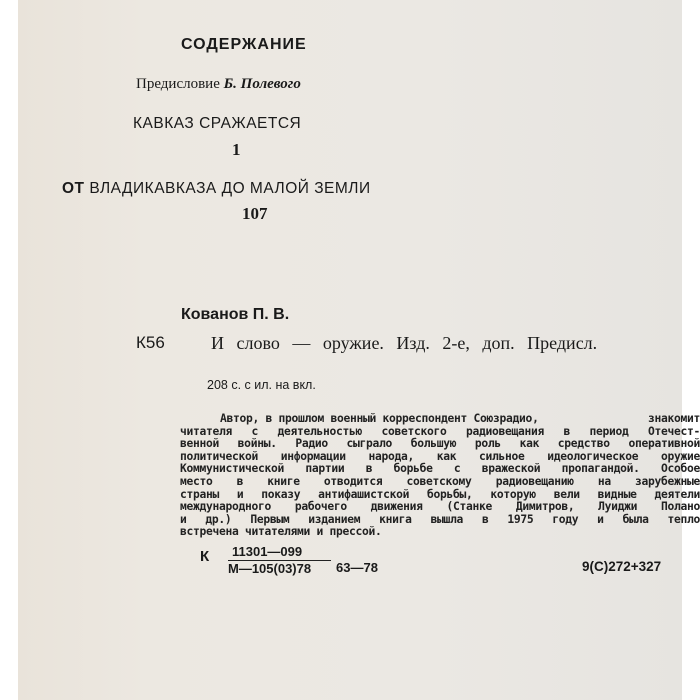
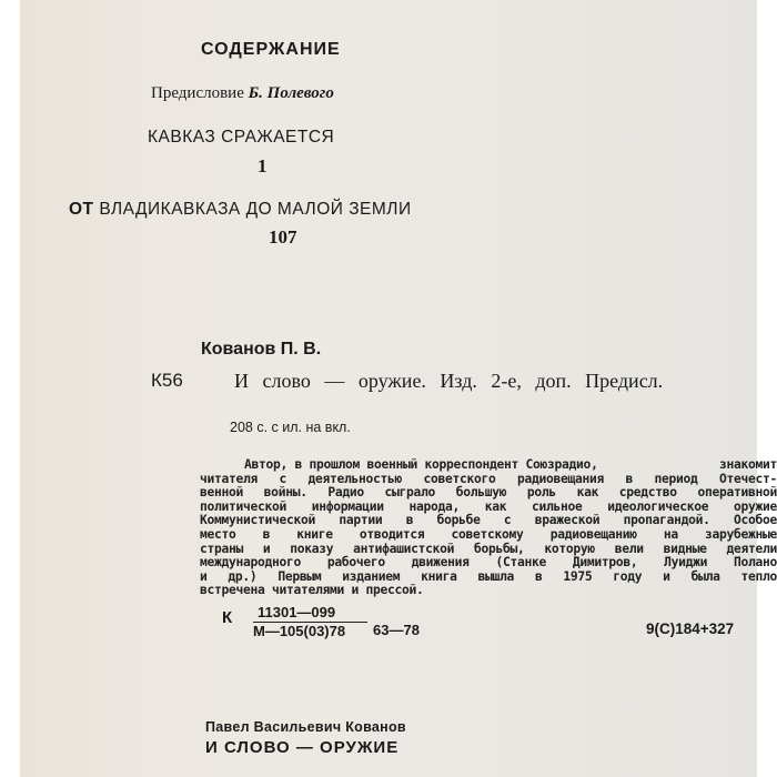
  СОДЕРЖАНИЕ
  Предисловие Б. Полевого
  КАВКАЗ СРАЖАЕТСЯ
  1
  ОТ ВЛАДИКАВКАЗА ДО МАЛОЙ ЗЕМЛИ
  107
  Кованов П. В.
  К56
  И слово — оружие. Изд. 2-е, доп. Предисл.
  208 с. с ил. на вкл.
  Автор, в прошлом военный корреспондент Союзрадио,
  знакомит
  читателя с деятельностью советского радиовещания в период Отечест-
  венной войны. Радио сыграло большую роль как средство оперативной
  политической информации народа, как сильное идеологическое оружие
  Коммунистической партии в борьбе с вражеской пропагандой. Особое
  место в книге отводится советскому радиовещанию на зарубежные
  страны и показу антифашистской борьбы, которую вели видные деятели
  международного рабочего движения (Станке Димитров, Луиджи Полано
  и др.) Первым изданием книга вышла в 1975 году и была тепло
  встречена читателями и прессой.
  К
  11301—099
  М—105(03)78
  63—78
- 9(С)272+327
+ 9(С)184+327
+ Павел Васильевич Кованов
+ И СЛОВО — ОРУЖИЕ
